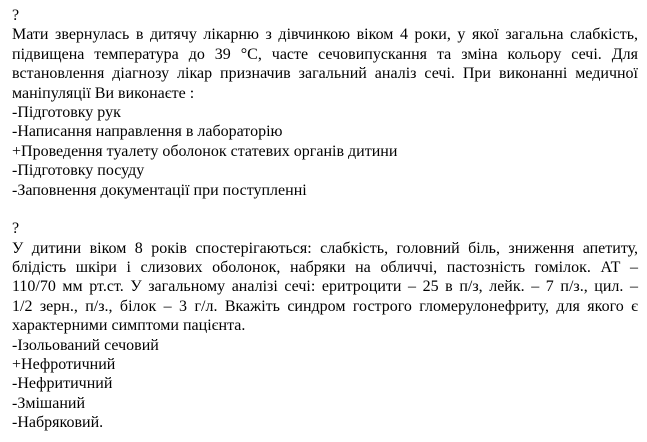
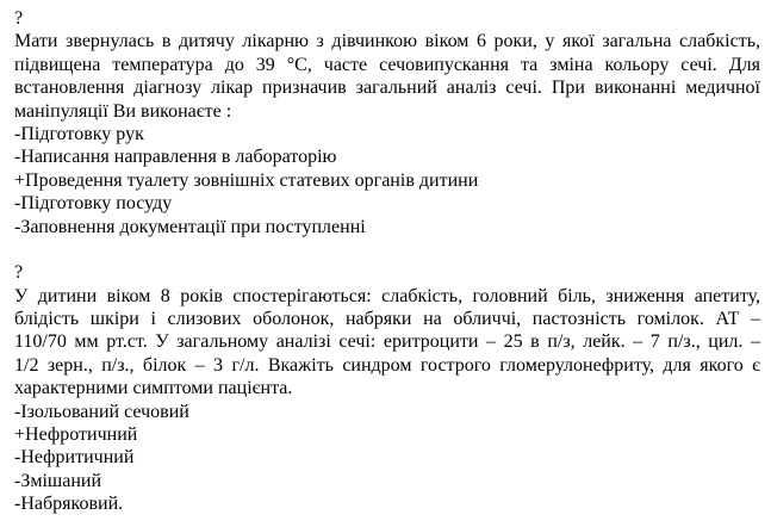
  ?
- Мати звернулась в дитячу лікарню з дівчинкою віком 4 роки, у якої загальна слабкість,
+ Мати звернулась в дитячу лікарню з дівчинкою віком 6 роки, у якої загальна слабкість,
  підвищена температура до 39 °С, часте сечовипускання та зміна кольору сечі. Для
  встановлення діагнозу лікар призначив загальний аналіз сечі. При виконанні медичної
  маніпуляції Ви виконаєте :
  -Підготовку рук
  -Написання направлення в лабораторію
- +Проведення туалету оболонок статевих органів дитини
+ +Проведення туалету зовнішніх статевих органів дитини
  -Підготовку посуду
  -Заповнення документації при поступленні
  ?
  У дитини віком 8 років спостерігаються: слабкість, головний біль, зниження апетиту,
  блідість шкіри і слизових оболонок, набряки на обличчі, пастозність гомілок. АТ –
  110/70 мм рт.ст. У загальному аналізі сечі: еритроцити – 25 в п/з, лейк. – 7 п/з., цил. –
  1/2 зерн., п/з., білок – 3 г/л. Вкажіть синдром гострого гломерулонефриту, для якого є
  характерними симптоми пацієнта.
  -Ізольований сечовий
  +Нефротичний
  -Нефритичний
  -Змішаний
  -Набряковий.
